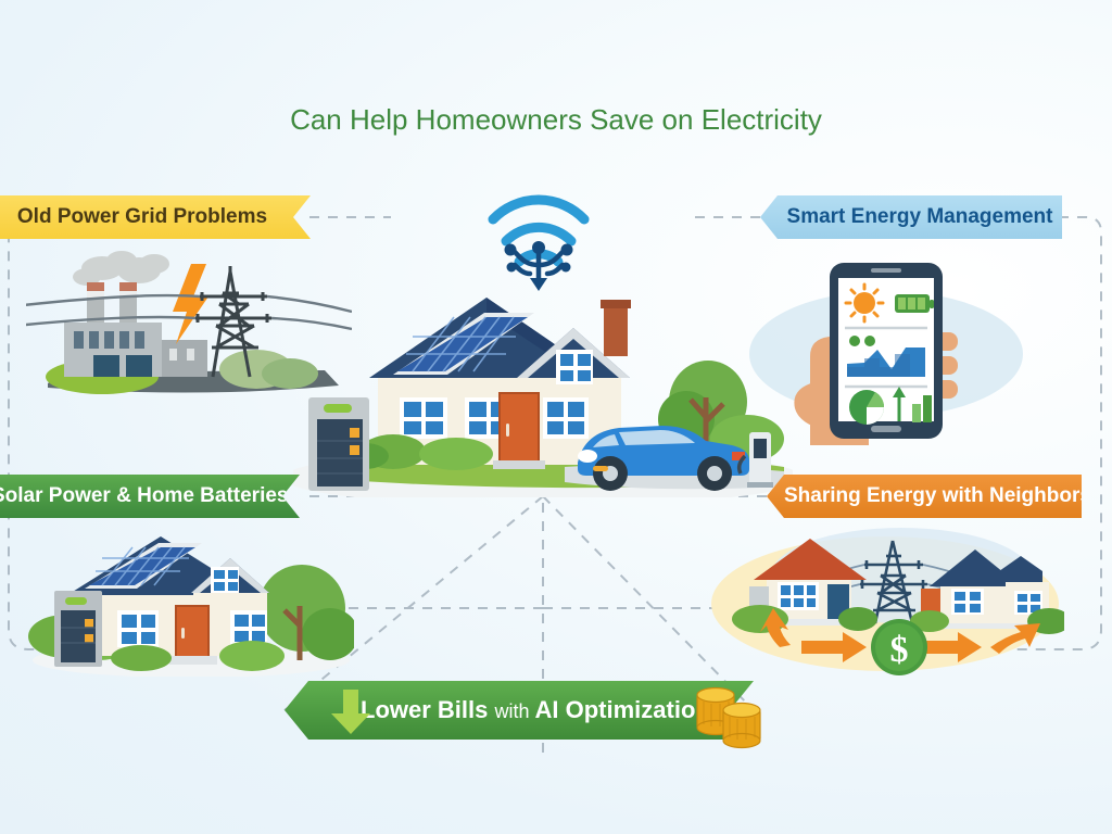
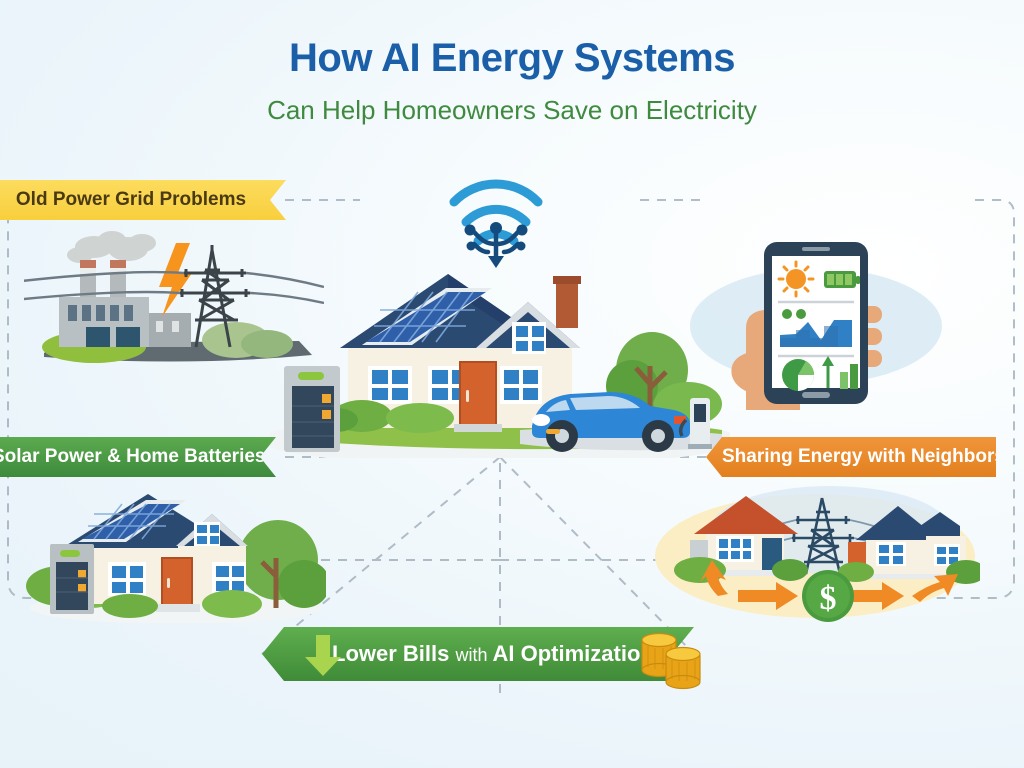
+ How AI Energy Systems
  Can Help Homeowners Save on Electricity
  $
  Old Power Grid Problems
- Smart Energy Management
  olar Power & Home Batteries
  Sharing Energy with Neighbor
  Lower Bills with AI Optimizatio
